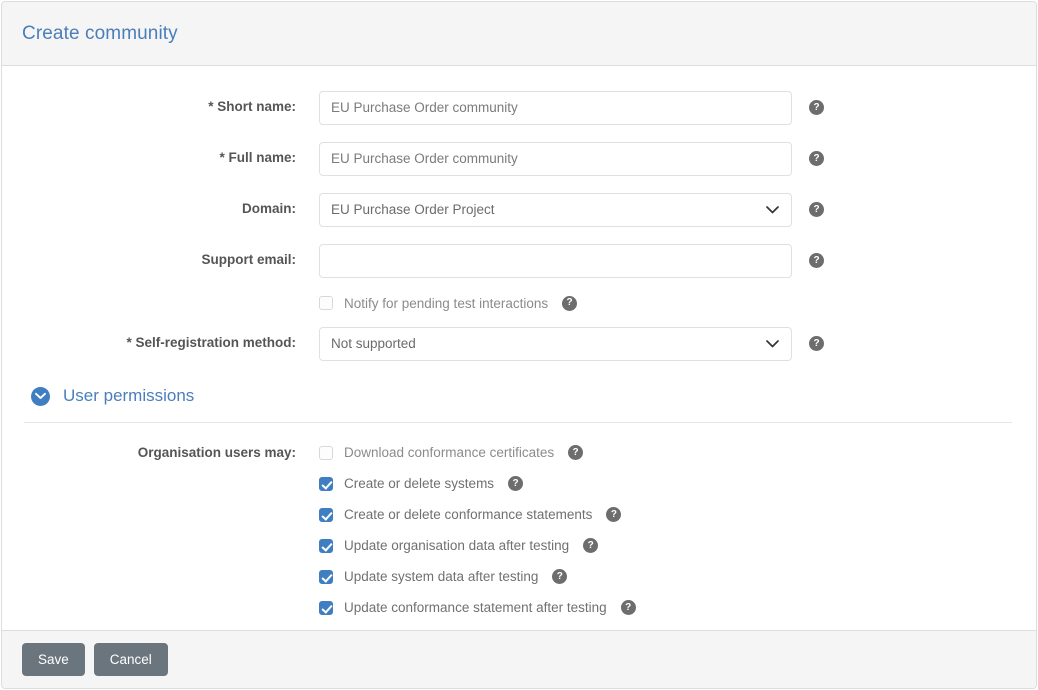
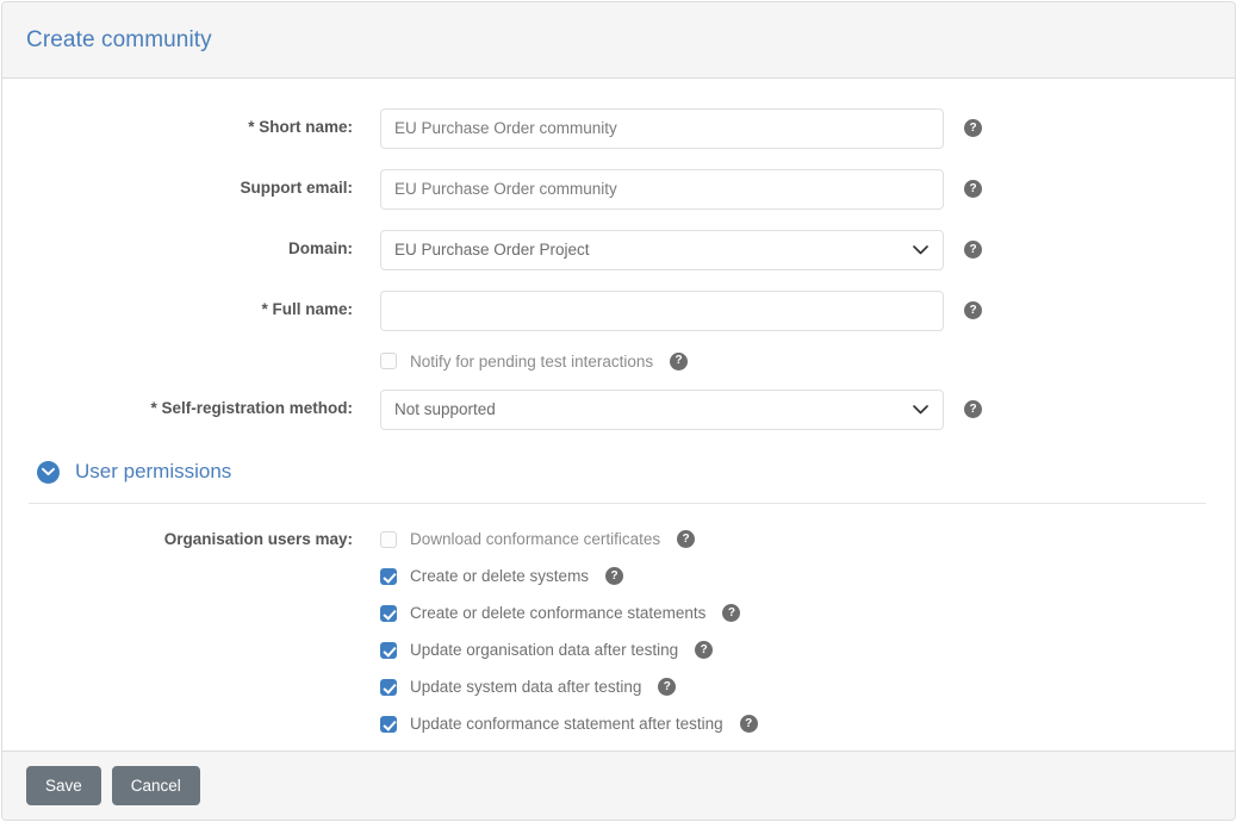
  Create community
  * Short name:
  EU Purchase Order community
  ?
- * Full name:
+ Support email:
  EU Purchase Order community
  ?
  Domain:
  EU Purchase Order Project
  ?
- Support email:
+ * Full name:
  ?
  Notify for pending test interactions
  ?
  * Self-registration method:
  Not supported
  ?
  User permissions
  Organisation users may:
  Download conformance certificates
  ?
  Create or delete systems
  ?
  Create or delete conformance statements
  ?
  Update organisation data after testing
  ?
  Update system data after testing
  ?
  Update conformance statement after testing
  ?
  Save
  Cancel
